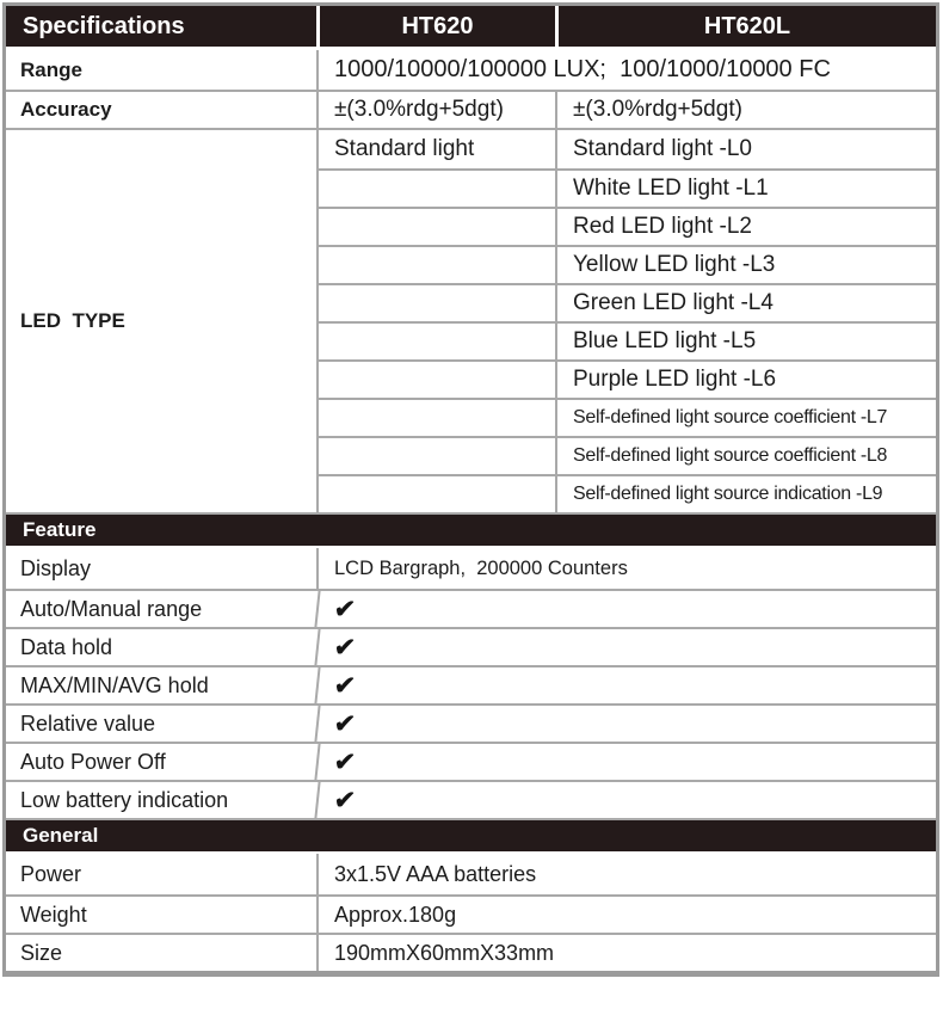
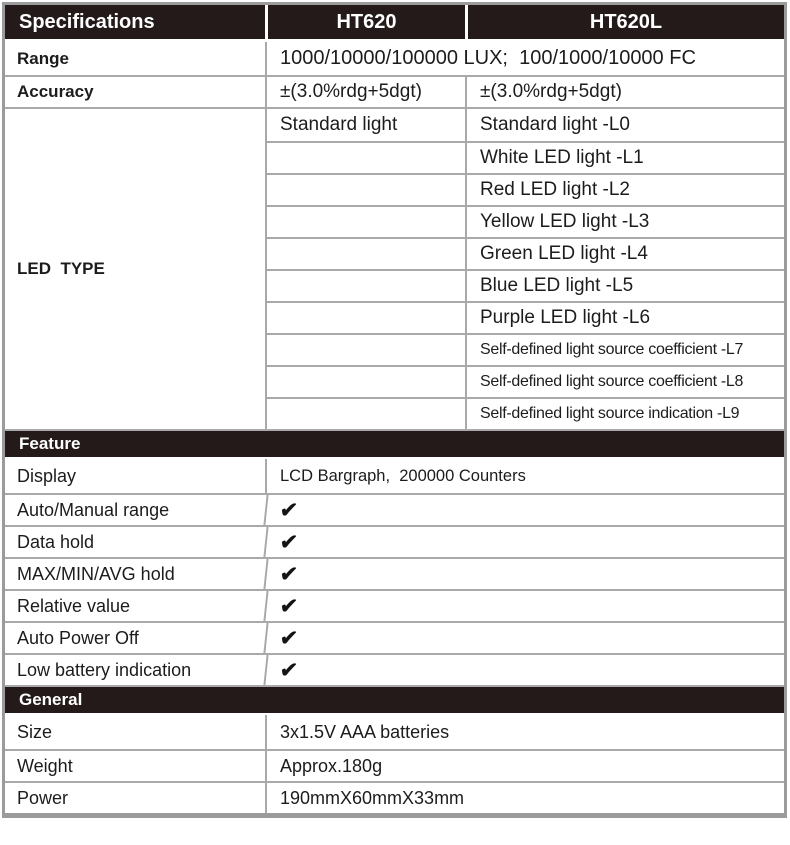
  Specifications
  HT620
  HT620L
  Range
  1000/10000/100000 LUX; 100/1000/10000 FC
  Accuracy
  ±(3.0%rdg+5dgt)
  ±(3.0%rdg+5dgt)
  LED TYPE
  Standard light
  Standard light -L0
  White LED light -L1
  Red LED light -L2
  Yellow LED light -L3
  Green LED light -L4
  Blue LED light -L5
  Purple LED light -L6
  Self-defined light source coefficient -L7
  Self-defined light source coefficient -L8
  Self-defined light source indication -L9
  Feature
  Display
  LCD Bargraph, 200000 Counters
  Auto/Manual range
  Data hold
  MAX/MIN/AVG hold
  Relative value
  Auto Power Off
  Low battery indication
  General
- Power
+ Size
  3x1.5V AAA batteries
  Weight
  Approx.180g
- Size
+ Power
  190mmX60mmX33mm
